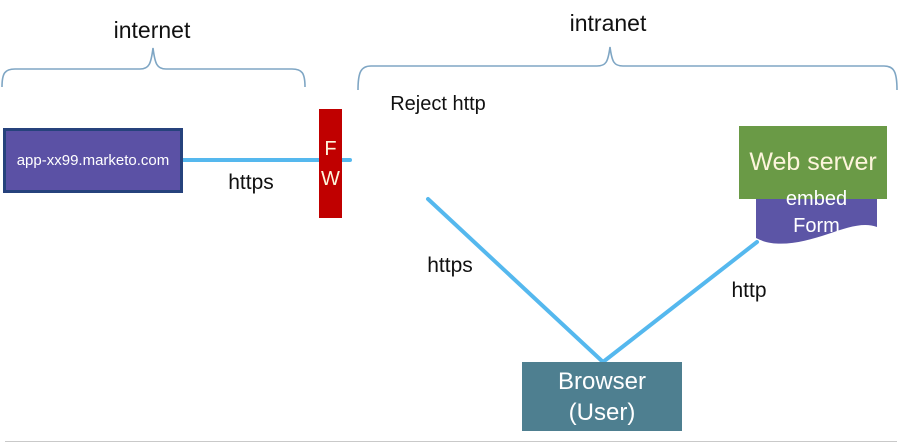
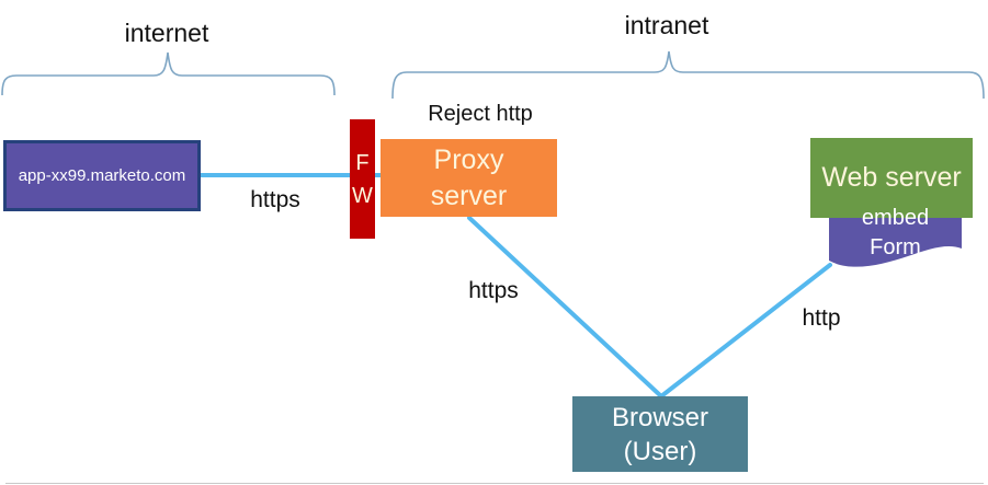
  internet
  intranet
  Reject http
  https
  https
  http
  app-xx99.marketo.com
  F
  W
+ Proxy
+ server
  Web server
  embed
  Form
  Browser
  (User)
